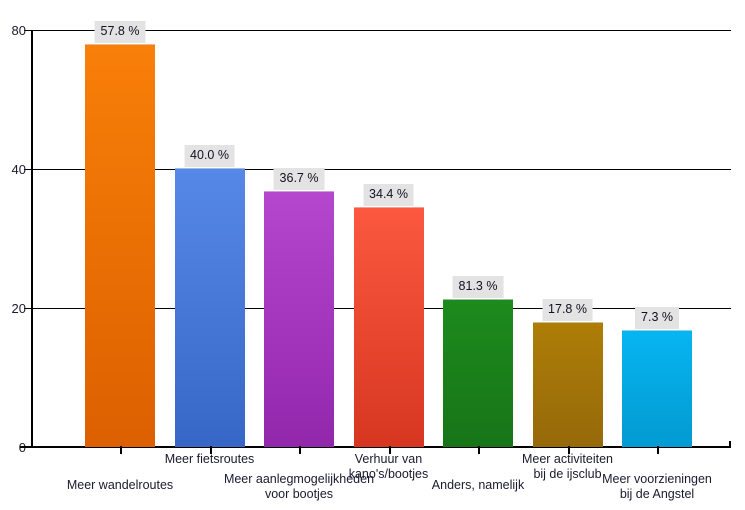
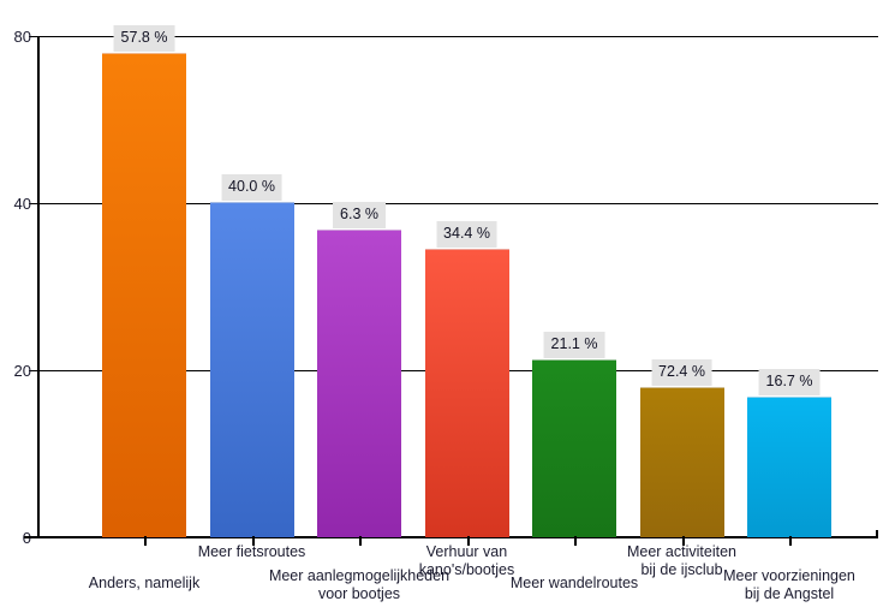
  80
  40
  20
  57.8 %
  40.0 %
- 36.7 %
+ 6.3 %
  34.4 %
- 81.3 %
+ 21.1 %
- 17.8 %
+ 72.4 %
- 7.3 %
+ 16.7 %
- Meer wandelroutes
+ Anders, namelijk
  Meer fietsroutes
  Meer aanlegmogelijkheden
  voor bootjes
  Verhuur van
  kano's/bootjes
- Anders, namelijk
+ Meer wandelroutes
  Meer activiteiten
  bij de ijsclub
  Meer voorzieningen
  bij de Angstel
